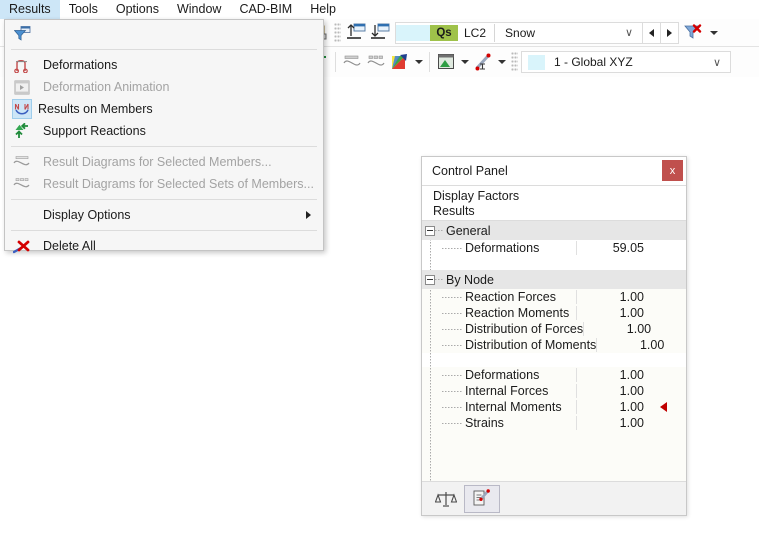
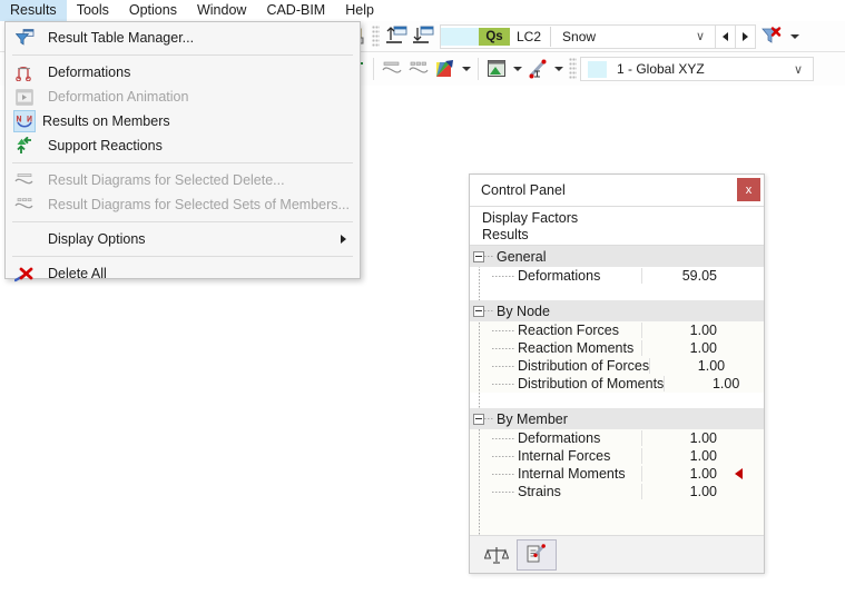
  Qs
  LC2
  Snow
  ∨
  1 - Global XYZ
  ∨
  Results
  Tools
  Options
  Window
  CAD-BIM
  Help
+ Result Table Manager...
  Deformations
  Deformation Animation
  Results on Members
  Support Reactions
- Result Diagrams for Selected Members...
+ Result Diagrams for Selected Delete...
  Result Diagrams for Selected Sets of Members...
  Display Options
  Delete All
  Control Panel
  x
  Display Factors
  Results
  General
  Deformations
  59.05
  By Node
  Reaction Forces
  1.00
  Reaction Moments
  1.00
  Distribution of Forces
  1.00
  Distribution of Moments
  1.00
+ By Member
  Deformations
  1.00
  Internal Forces
  1.00
  Internal Moments
  1.00
  Strains
  1.00
